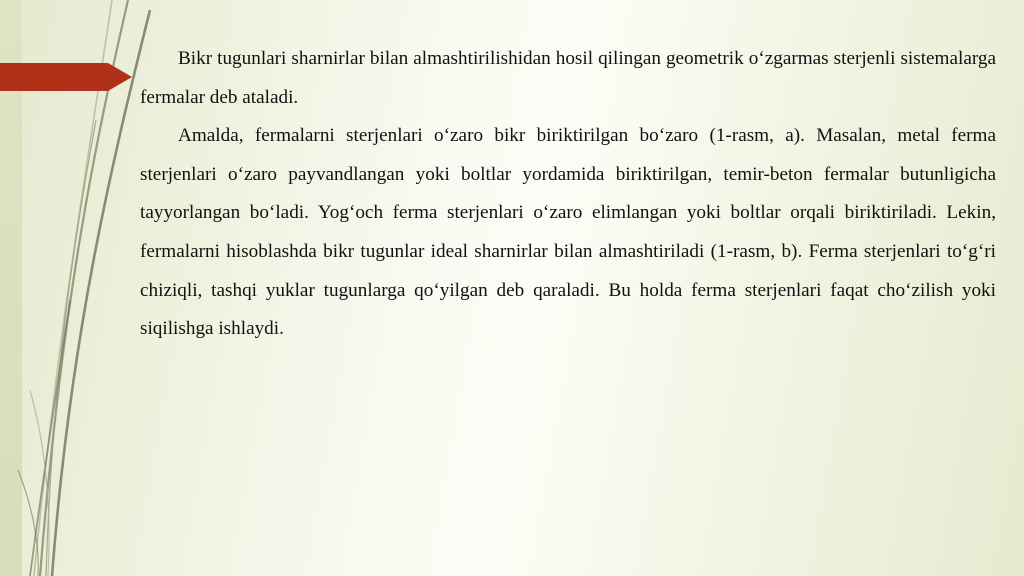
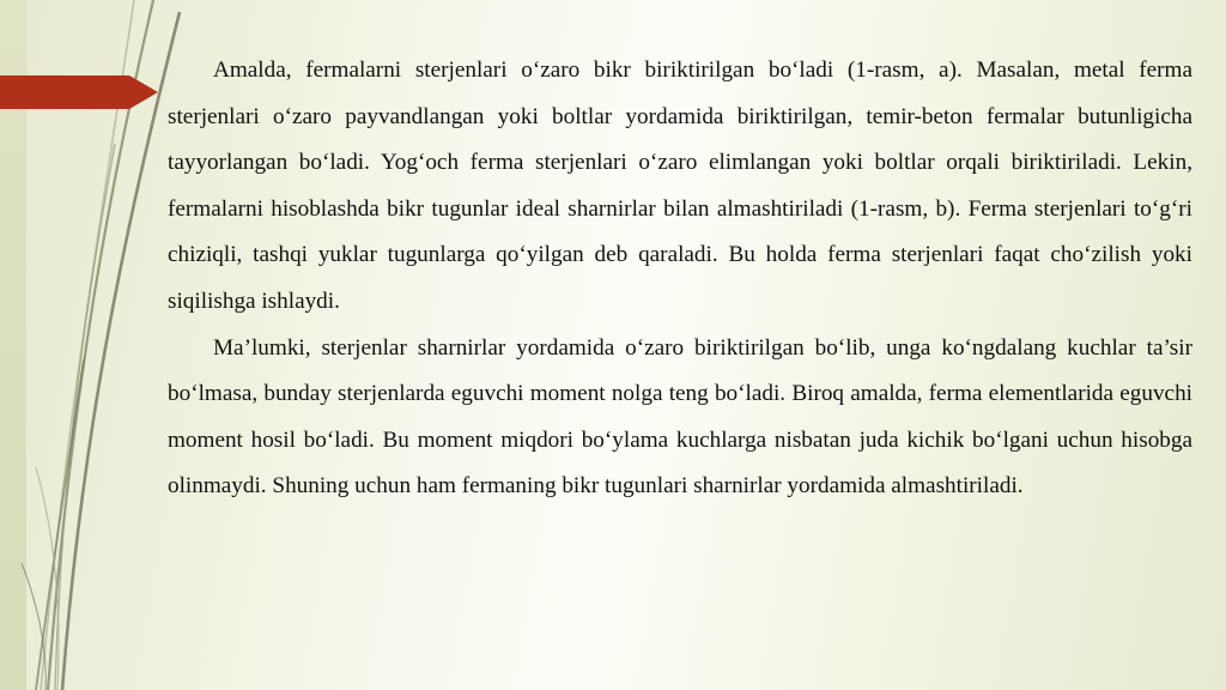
- Bikr tugunlari sharnirlar bilan almashtirilishidan hosil qilingan geometrik o‘zgarmas sterjenli sistemalarga fermalar deb ataladi.
- Amalda, fermalarni sterjenlari o‘zaro bikr biriktirilgan bo‘zaro (1-rasm, a). Masalan, metal ferma sterjenlari o‘zaro payvandlangan yoki boltlar yordamida biriktirilgan, temir-beton fermalar butunligicha tayyorlangan bo‘ladi. Yog‘och ferma sterjenlari o‘zaro elimlangan yoki boltlar orqali biriktiriladi. Lekin, fermalarni hisoblashda bikr tugunlar ideal sharnirlar bilan almashtiriladi (1-rasm, b). Ferma sterjenlari to‘g‘ri chiziqli, tashqi yuklar tugunlarga qo‘yilgan deb qaraladi. Bu holda ferma sterjenlari faqat cho‘zilish yoki siqilishga ishlaydi.
+ Amalda, fermalarni sterjenlari o‘zaro bikr biriktirilgan bo‘ladi (1-rasm, a). Masalan, metal ferma sterjenlari o‘zaro payvandlangan yoki boltlar yordamida biriktirilgan, temir-beton fermalar butunligicha tayyorlangan bo‘ladi. Yog‘och ferma sterjenlari o‘zaro elimlangan yoki boltlar orqali biriktiriladi. Lekin, fermalarni hisoblashda bikr tugunlar ideal sharnirlar bilan almashtiriladi (1-rasm, b). Ferma sterjenlari to‘g‘ri chiziqli, tashqi yuklar tugunlarga qo‘yilgan deb qaraladi. Bu holda ferma sterjenlari faqat cho‘zilish yoki siqilishga ishlaydi.
+ Ma’lumki, sterjenlar sharnirlar yordamida o‘zaro biriktirilgan bo‘lib, unga ko‘ngdalang kuchlar ta’sir bo‘lmasa, bunday sterjenlarda eguvchi moment nolga teng bo‘ladi. Biroq amalda, ferma elementlarida eguvchi moment hosil bo‘ladi. Bu moment miqdori bo‘ylama kuchlarga nisbatan juda kichik bo‘lgani uchun hisobga olinmaydi. Shuning uchun ham fermaning bikr tugunlari sharnirlar yordamida almashtiriladi.
